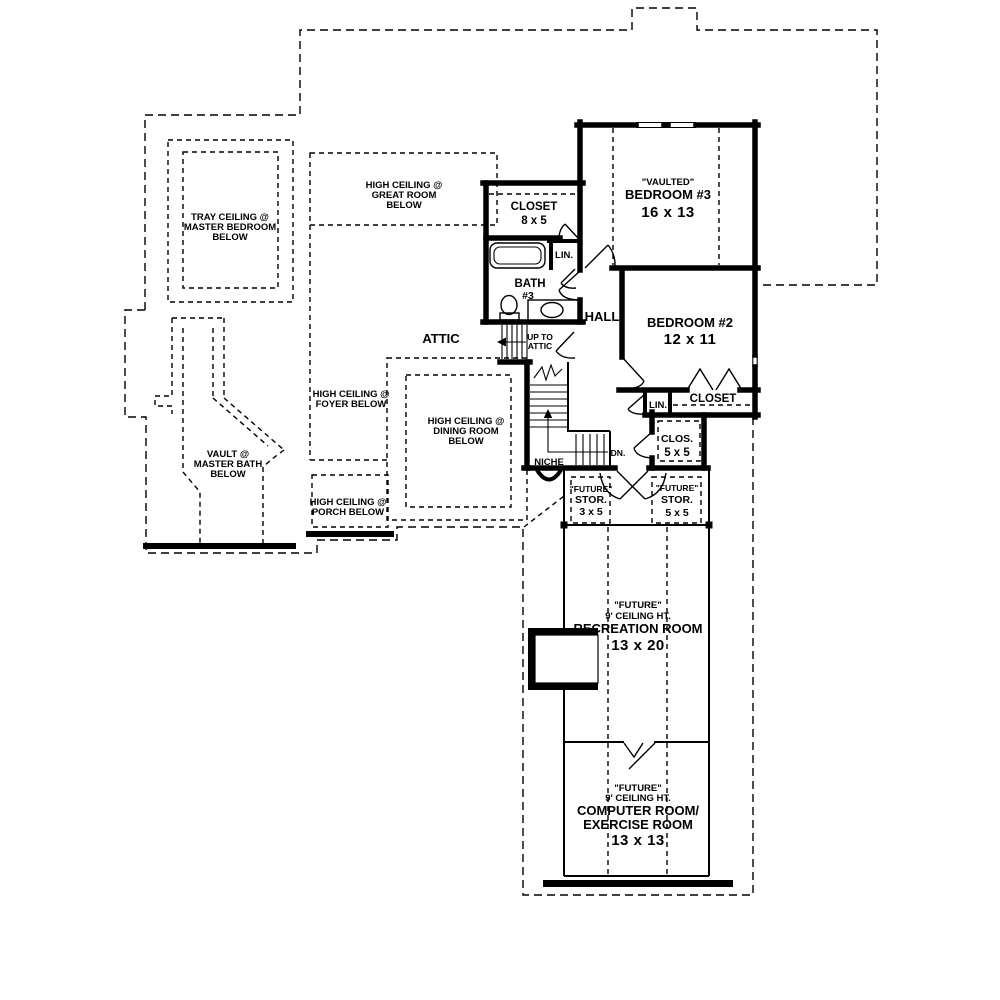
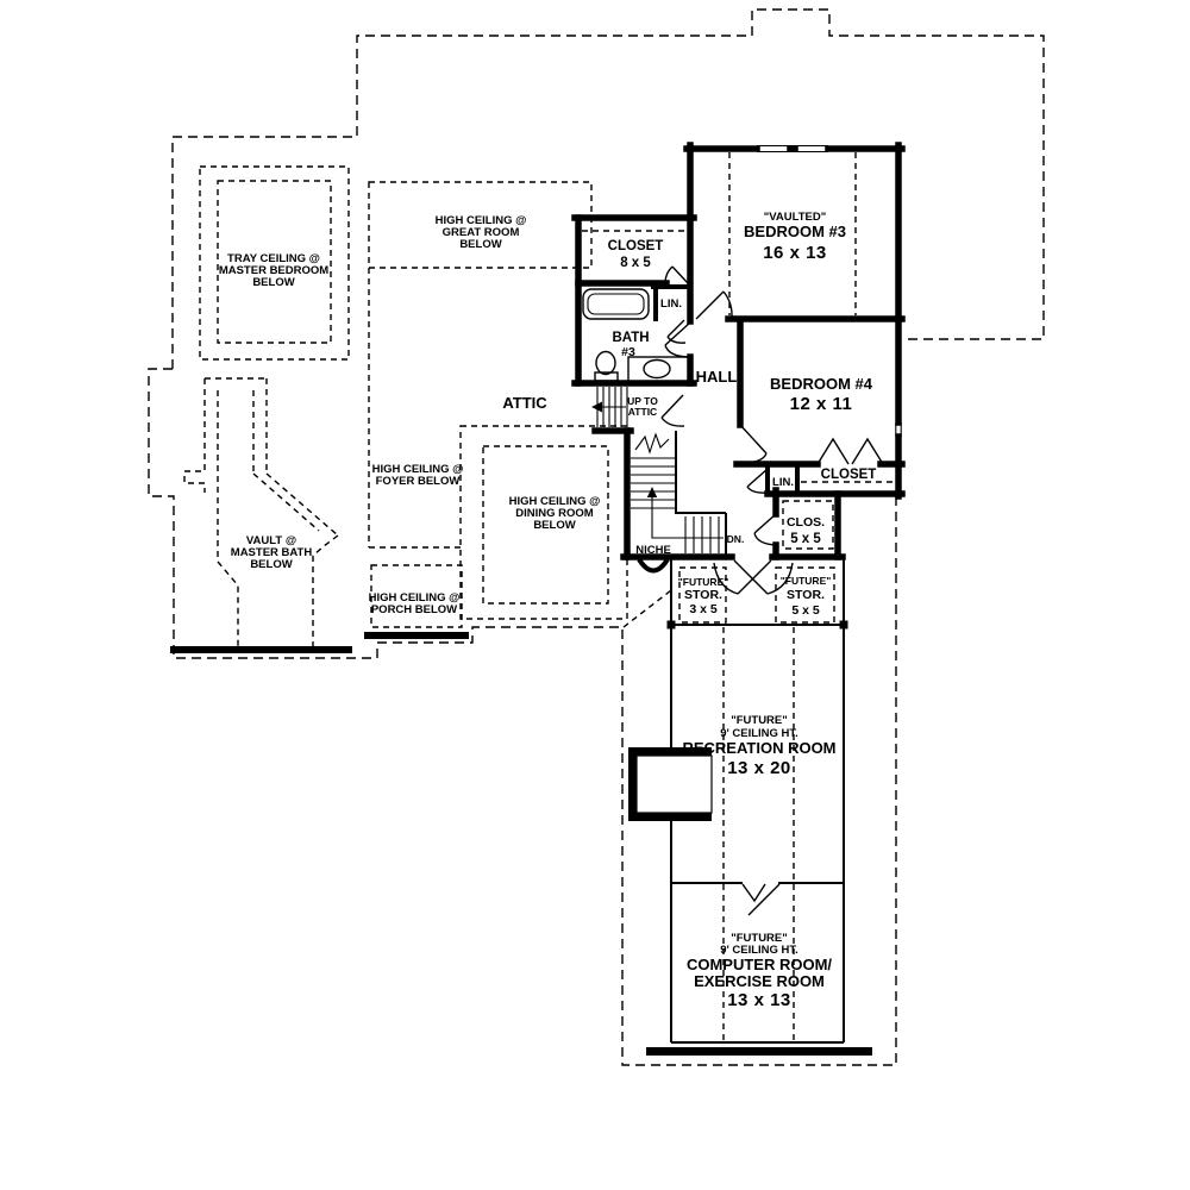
  TRAY CEILING @
  MASTER BEDROOM
  BELOW
  HIGH CEILING @
  GREAT ROOM
  BELOW
  CLOSET
  8 x 5
  "VAULTED"
  BEDROOM #3
  16 x 13
  LIN.
  BATH
  #3
  HALL
- BEDROOM #2
+ BEDROOM #4
  12 x 11
  ATTIC
  UP TO
  ATTIC
  HIGH CEILING @
  FOYER BELOW
  HIGH CEILING @
  DINING ROOM
  BELOW
  HIGH CEILING @
  PORCH BELOW
  VAULT @
  MASTER BATH
  BELOW
  NICHE
  DN.
  LIN.
  CLOSET
  CLOS.
  5 x 5
  "FUTURE"
  STOR.
  3 x 5
  "FUTURE"
  STOR.
  5 x 5
  "FUTURE"
  9' CEILING HT.
  RECREATION ROOM
  13 x 20
  "FUTURE"
  9' CEILING HT.
  COMPUTER ROOM/
  EXERCISE ROOM
  13 x 13
